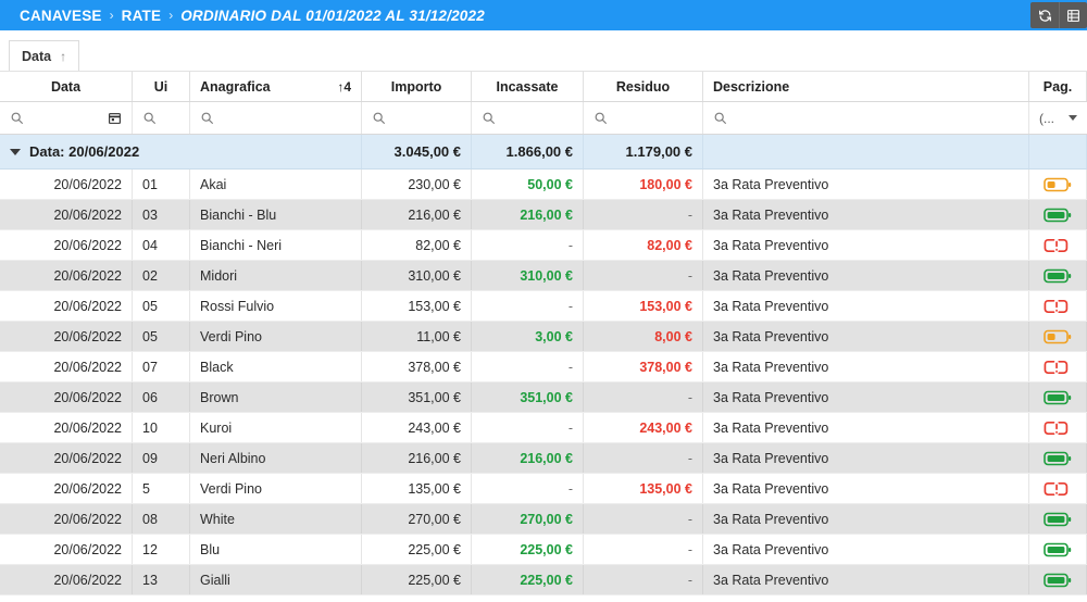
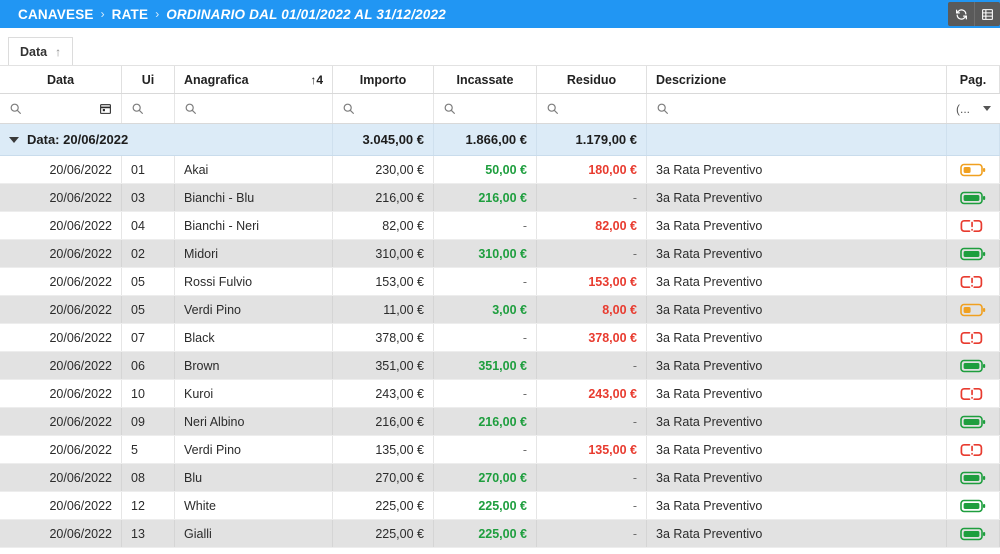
  CANAVESE
  ›
  RATE
  ›
  ORDINARIO DAL 01/01/2022 AL 31/12/2022
  Data
  ↑
  Data
  Ui
  Anagrafica
  ↑4
  Importo
  Incassate
  Residuo
  Descrizione
  Pag.
  (...
  Data: 20/06/2022
  3.045,00 €
  1.866,00 €
  1.179,00 €
  20/06/2022
  01
  Akai
  230,00 €
  50,00 €
  180,00 €
  3a Rata Preventivo
  20/06/2022
  03
  Bianchi - Blu
  216,00 €
  216,00 €
  -
  3a Rata Preventivo
  20/06/2022
  04
  Bianchi - Neri
  82,00 €
  -
  82,00 €
  3a Rata Preventivo
  20/06/2022
  02
  Midori
  310,00 €
  310,00 €
  -
  3a Rata Preventivo
  20/06/2022
  05
  Rossi Fulvio
  153,00 €
  -
  153,00 €
  3a Rata Preventivo
  20/06/2022
  05
  Verdi Pino
  11,00 €
  3,00 €
  8,00 €
  3a Rata Preventivo
  20/06/2022
  07
  Black
  378,00 €
  -
  378,00 €
  3a Rata Preventivo
  20/06/2022
  06
  Brown
  351,00 €
  351,00 €
  -
  3a Rata Preventivo
  20/06/2022
  10
  Kuroi
  243,00 €
  -
  243,00 €
  3a Rata Preventivo
  20/06/2022
  09
  Neri Albino
  216,00 €
  216,00 €
  -
  3a Rata Preventivo
  20/06/2022
  5
  Verdi Pino
  135,00 €
  -
  135,00 €
  3a Rata Preventivo
  20/06/2022
  08
- White
+ Blu
  270,00 €
  270,00 €
  -
  3a Rata Preventivo
  20/06/2022
  12
- Blu
+ White
  225,00 €
  225,00 €
  -
  3a Rata Preventivo
  20/06/2022
  13
  Gialli
  225,00 €
  225,00 €
  -
  3a Rata Preventivo
